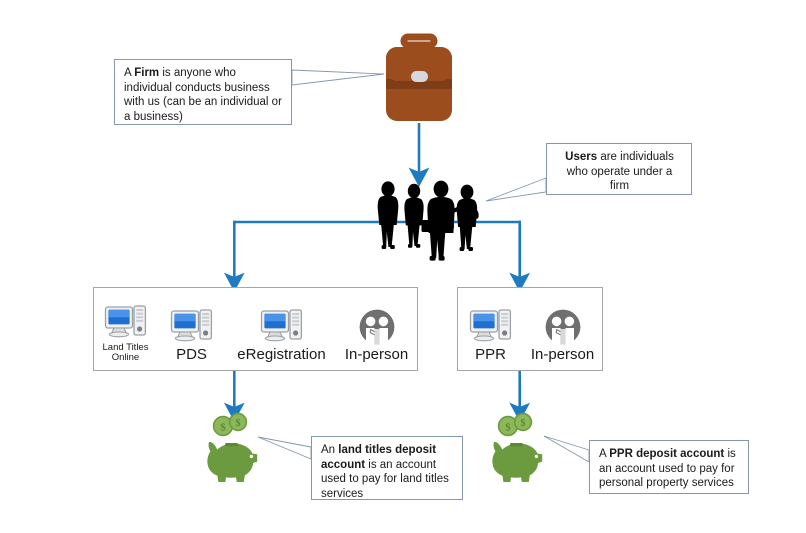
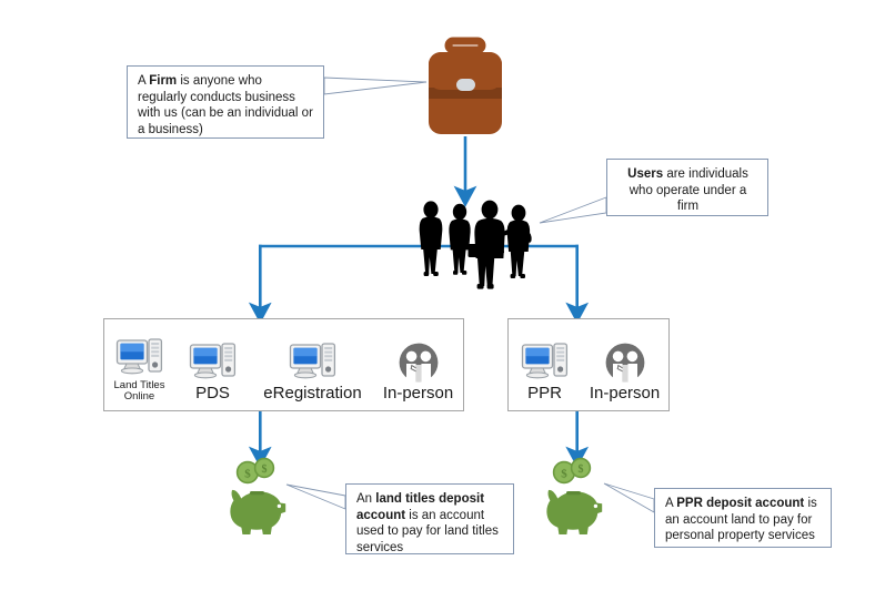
  $
  $
  $
  $
  Land Titles
  Online
  PDS
  eRegistration
  In-person
  PPR
  In-person
- A Firm is anyone who individual conducts business with us (can be an individual or a business)
+ A Firm is anyone who regularly conducts business with us (can be an individual or a business)
  Users are individuals who operate under a firm
  An land titles deposit account is an account used to pay for land titles services
- A PPR deposit account is an account used to pay for personal property services
+ A PPR deposit account is an account land to pay for personal property services
